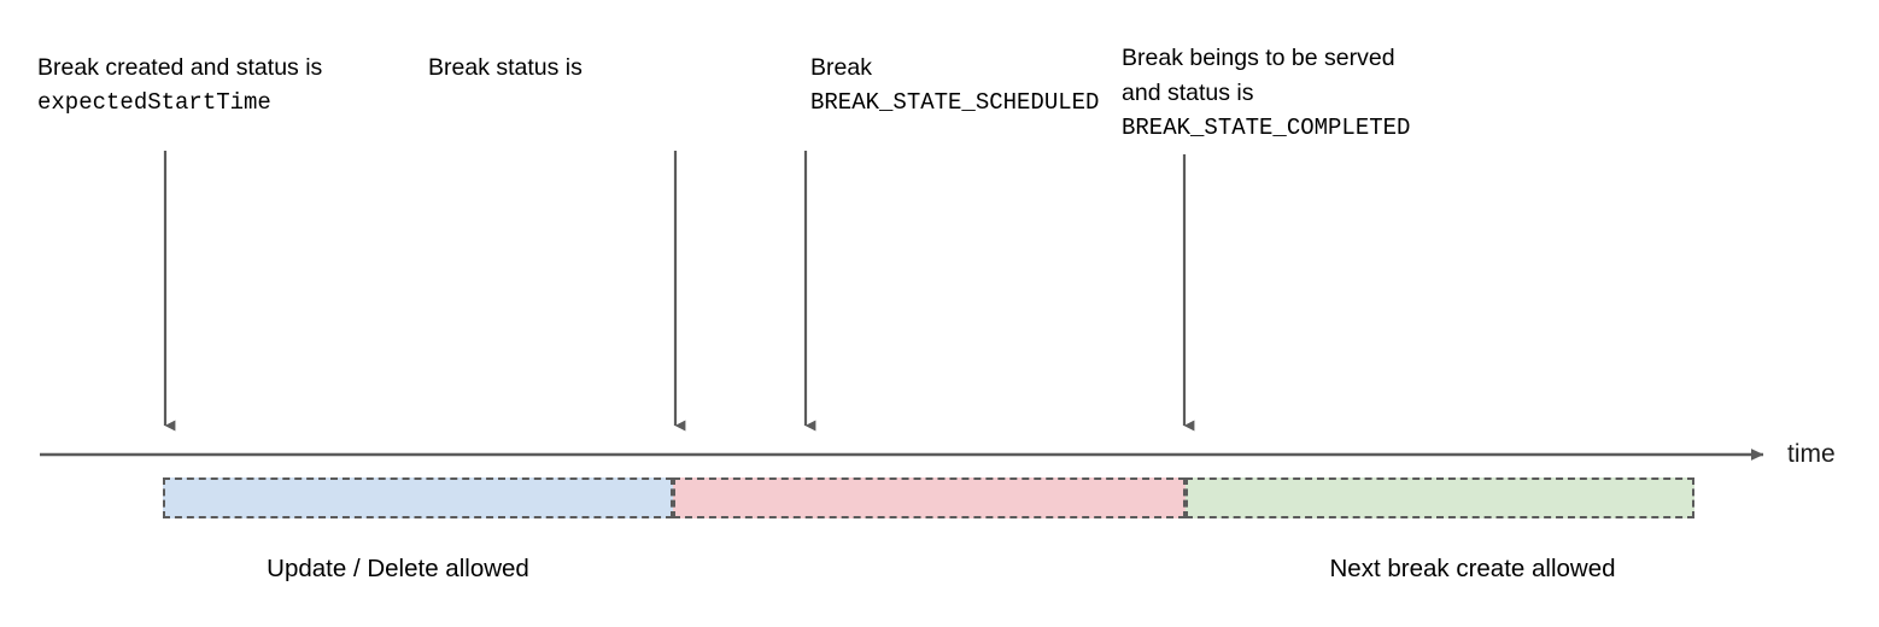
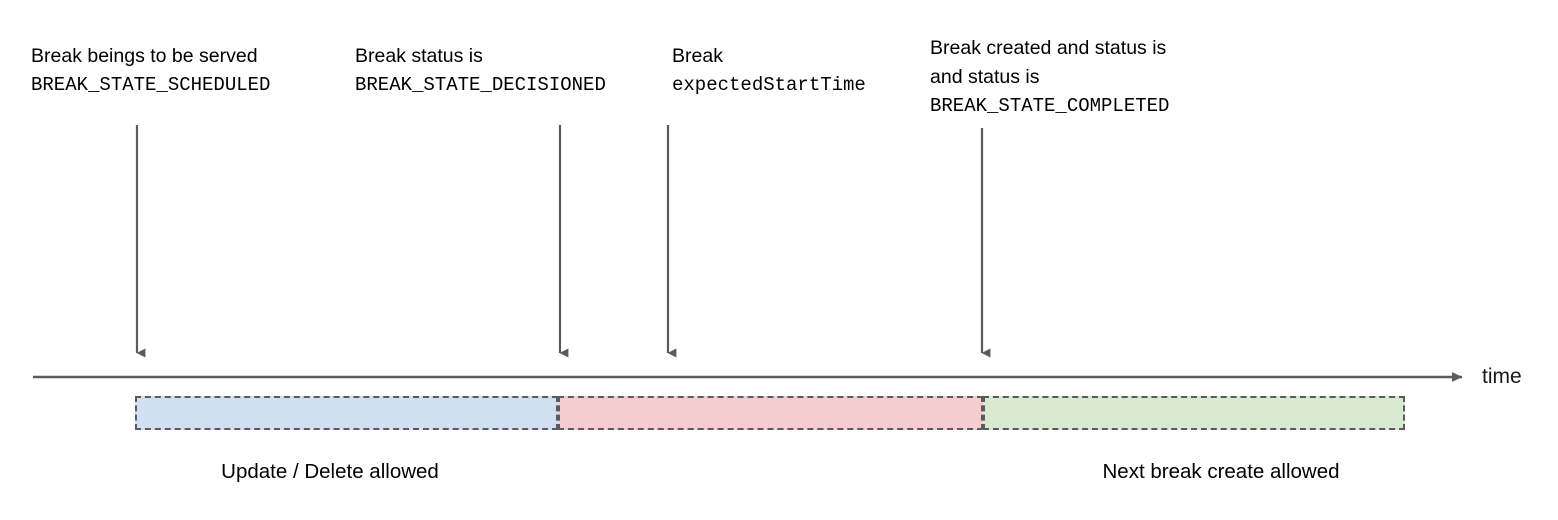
- Break created and status is
+ Break beings to be served
- expectedStartTime
+ BREAK_STATE_SCHEDULED
  Break status is
+ BREAK_STATE_DECISIONED
  Break
- BREAK_STATE_SCHEDULED
+ expectedStartTime
- Break beings to be served
+ Break created and status is
  and status is
  BREAK_STATE_COMPLETED
  time
  Update / Delete allowed
  Next break create allowed
